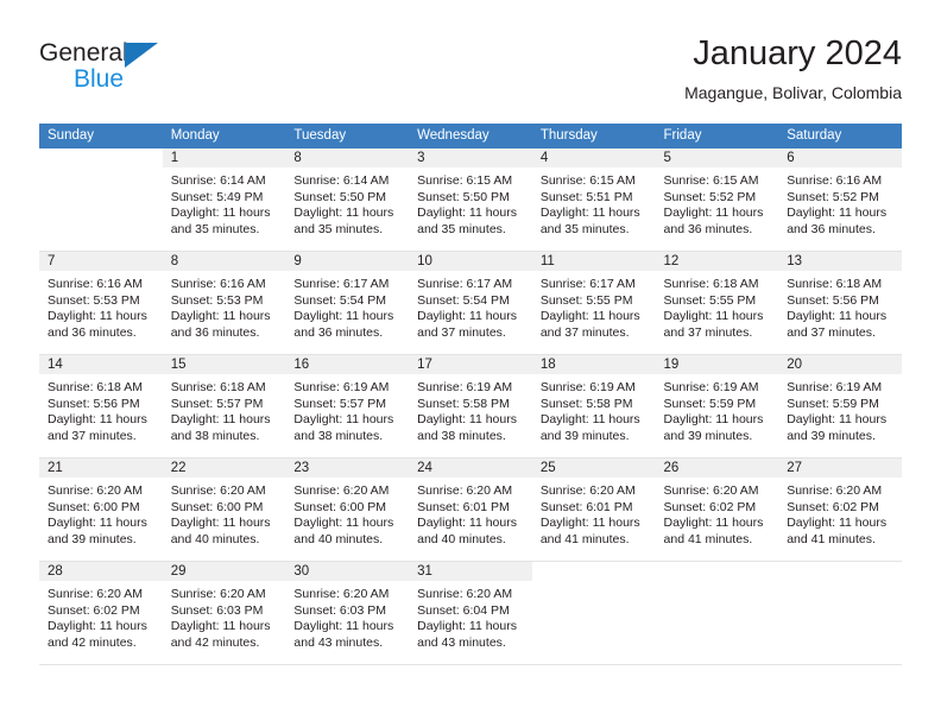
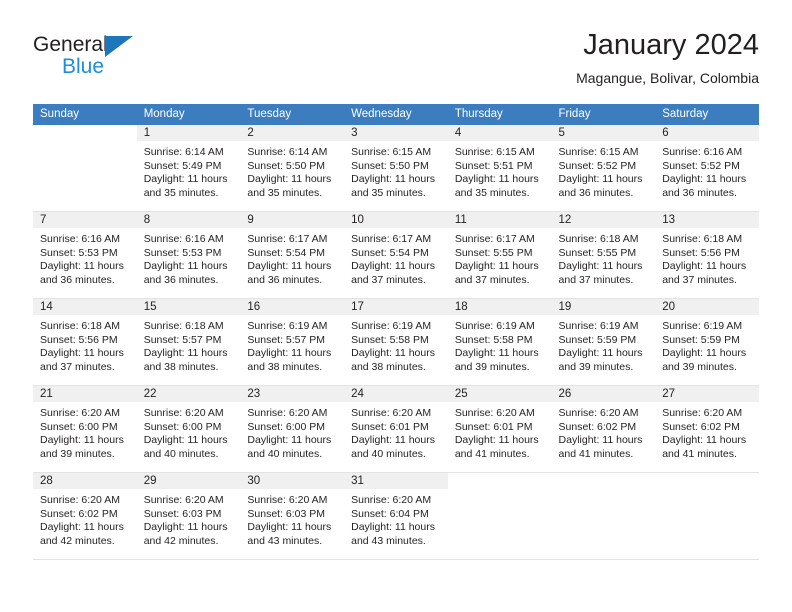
  General
  Blue
  January 2024
  Magangue, Bolivar, Colombia
  Sunday	Monday	Tuesday	Wednesday	Thursday	Friday	Saturday
- 	1Sunrise: 6:14 AMSunset: 5:49 PMDaylight: 11 hours and 35 minutes.	8Sunrise: 6:14 AMSunset: 5:50 PMDaylight: 11 hours and 35 minutes.	3Sunrise: 6:15 AMSunset: 5:50 PMDaylight: 11 hours and 35 minutes.	4Sunrise: 6:15 AMSunset: 5:51 PMDaylight: 11 hours and 35 minutes.	5Sunrise: 6:15 AMSunset: 5:52 PMDaylight: 11 hours and 36 minutes.	6Sunrise: 6:16 AMSunset: 5:52 PMDaylight: 11 hours and 36 minutes.
+ 	1Sunrise: 6:14 AMSunset: 5:49 PMDaylight: 11 hours and 35 minutes.	2Sunrise: 6:14 AMSunset: 5:50 PMDaylight: 11 hours and 35 minutes.	3Sunrise: 6:15 AMSunset: 5:50 PMDaylight: 11 hours and 35 minutes.	4Sunrise: 6:15 AMSunset: 5:51 PMDaylight: 11 hours and 35 minutes.	5Sunrise: 6:15 AMSunset: 5:52 PMDaylight: 11 hours and 36 minutes.	6Sunrise: 6:16 AMSunset: 5:52 PMDaylight: 11 hours and 36 minutes.
  7Sunrise: 6:16 AMSunset: 5:53 PMDaylight: 11 hours and 36 minutes.	8Sunrise: 6:16 AMSunset: 5:53 PMDaylight: 11 hours and 36 minutes.	9Sunrise: 6:17 AMSunset: 5:54 PMDaylight: 11 hours and 36 minutes.	10Sunrise: 6:17 AMSunset: 5:54 PMDaylight: 11 hours and 37 minutes.	11Sunrise: 6:17 AMSunset: 5:55 PMDaylight: 11 hours and 37 minutes.	12Sunrise: 6:18 AMSunset: 5:55 PMDaylight: 11 hours and 37 minutes.	13Sunrise: 6:18 AMSunset: 5:56 PMDaylight: 11 hours and 37 minutes.
  14Sunrise: 6:18 AMSunset: 5:56 PMDaylight: 11 hours and 37 minutes.	15Sunrise: 6:18 AMSunset: 5:57 PMDaylight: 11 hours and 38 minutes.	16Sunrise: 6:19 AMSunset: 5:57 PMDaylight: 11 hours and 38 minutes.	17Sunrise: 6:19 AMSunset: 5:58 PMDaylight: 11 hours and 38 minutes.	18Sunrise: 6:19 AMSunset: 5:58 PMDaylight: 11 hours and 39 minutes.	19Sunrise: 6:19 AMSunset: 5:59 PMDaylight: 11 hours and 39 minutes.	20Sunrise: 6:19 AMSunset: 5:59 PMDaylight: 11 hours and 39 minutes.
  21Sunrise: 6:20 AMSunset: 6:00 PMDaylight: 11 hours and 39 minutes.	22Sunrise: 6:20 AMSunset: 6:00 PMDaylight: 11 hours and 40 minutes.	23Sunrise: 6:20 AMSunset: 6:00 PMDaylight: 11 hours and 40 minutes.	24Sunrise: 6:20 AMSunset: 6:01 PMDaylight: 11 hours and 40 minutes.	25Sunrise: 6:20 AMSunset: 6:01 PMDaylight: 11 hours and 41 minutes.	26Sunrise: 6:20 AMSunset: 6:02 PMDaylight: 11 hours and 41 minutes.	27Sunrise: 6:20 AMSunset: 6:02 PMDaylight: 11 hours and 41 minutes.
  28Sunrise: 6:20 AMSunset: 6:02 PMDaylight: 11 hours and 42 minutes.	29Sunrise: 6:20 AMSunset: 6:03 PMDaylight: 11 hours and 42 minutes.	30Sunrise: 6:20 AMSunset: 6:03 PMDaylight: 11 hours and 43 minutes.	31Sunrise: 6:20 AMSunset: 6:04 PMDaylight: 11 hours and 43 minutes.
